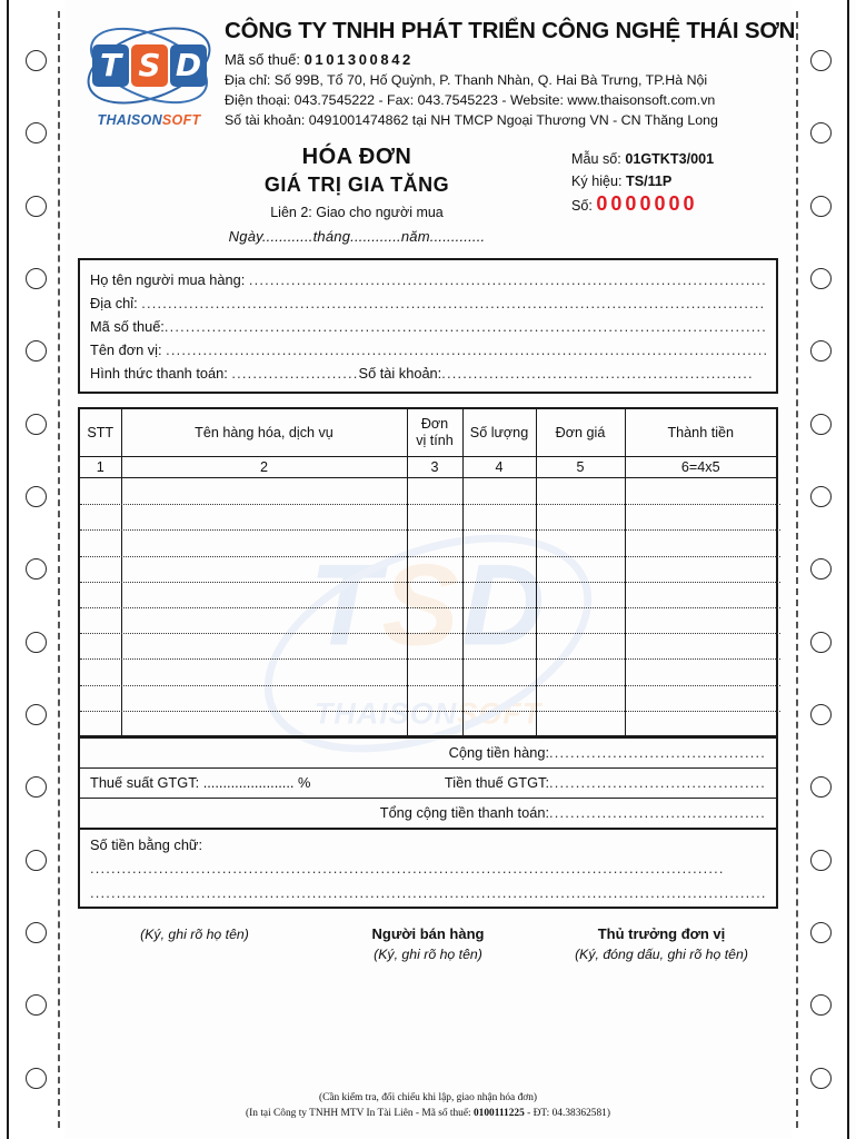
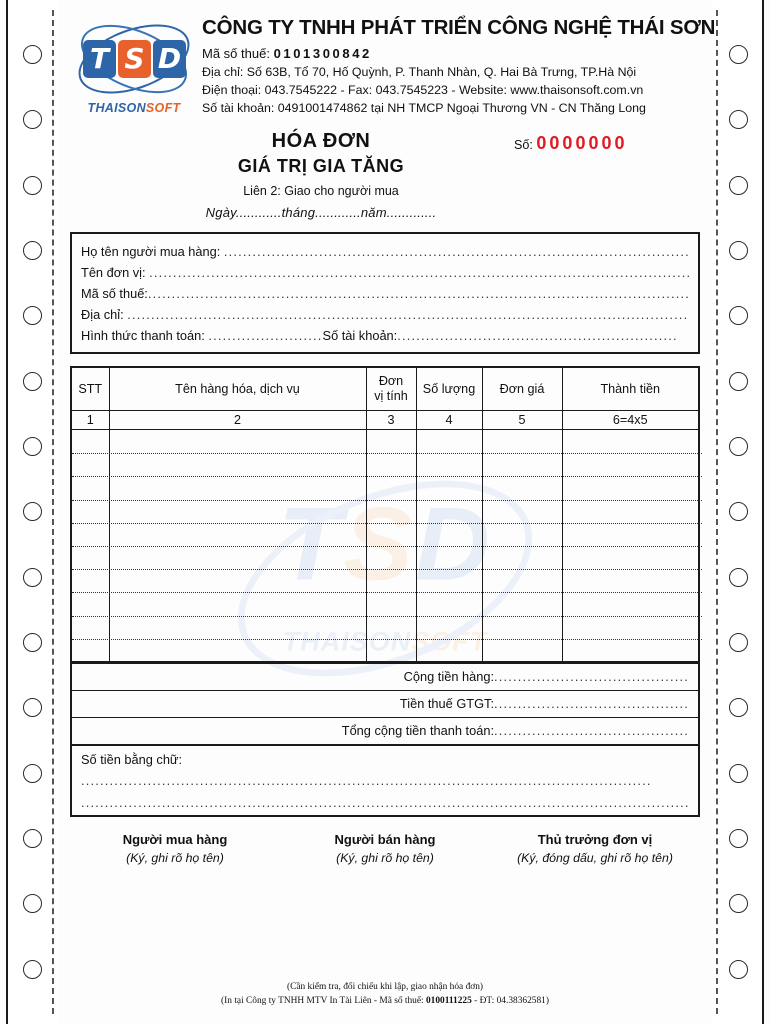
  TSD
  THAISONSOFT
  T
  S
  D
  THAISONSOFT
  CÔNG TY TNHH PHÁT TRIỂN CÔNG NGHỆ THÁI SƠN
  Mã số thuế: 0101300842
- Địa chỉ: Số 99B, Tổ 70, Hố Quỳnh, P. Thanh Nhàn, Q. Hai Bà Trưng, TP.Hà Nội
+ Địa chỉ: Số 63B, Tổ 70, Hố Quỳnh, P. Thanh Nhàn, Q. Hai Bà Trưng, TP.Hà Nội
  Điện thoại: 043.7545222 - Fax: 043.7545223 - Website: www.thaisonsoft.com.vn
  Số tài khoản: 0491001474862 tại NH TMCP Ngoại Thương VN - CN Thăng Long
  HÓA ĐƠN
  GIÁ TRỊ GIA TĂNG
  Liên 2: Giao cho người mua
  Ngày............tháng............năm.............
- Mẫu số: 01GTKT3/001
- Ký hiệu: TS/11P
  Số: 0000000
  Họ tên người mua hàng: ..................................................................................................
- Địa chỉ: ......................................................................................................................
+ Tên đơn vị: ..................................................................................................................
  Mã số thuế:..................................................................................................................
- Tên đơn vị: ..................................................................................................................
+ Địa chỉ: ......................................................................................................................
  Hình thức thanh toán: ........................Số tài khoản:...........................................................
  STT	Tên hàng hóa, dịch vụ	Đơnvị tính	Số lượng	Đơn giá	Thành tiền
  1	2	3	4	5	6=4x5
  Cộng tiền hàng:.........................................
- Thuế suất GTGT: ....................... %
  Tiền thuế GTGT:.........................................
  Tổng cộng tiền thanh toán:.........................................
  Số tiền bằng chữ: ........................................................................................................................
  ................................................................................................................................
+ Người mua hàng
  (Ký, ghi rõ họ tên)
  Người bán hàng
  (Ký, ghi rõ họ tên)
  Thủ trưởng đơn vị
  (Ký, đóng dấu, ghi rõ họ tên)
  (Cần kiểm tra, đối chiếu khi lập, giao nhận hóa đơn)
  (In tại Công ty TNHH MTV In Tài Liên - Mã số thuế: 0100111225 - ĐT: 04.38362581)
